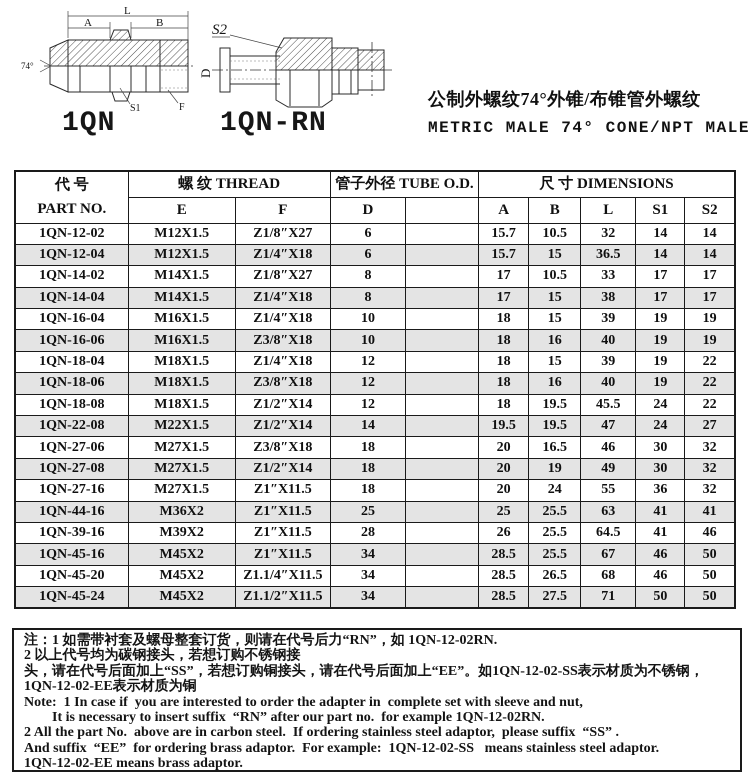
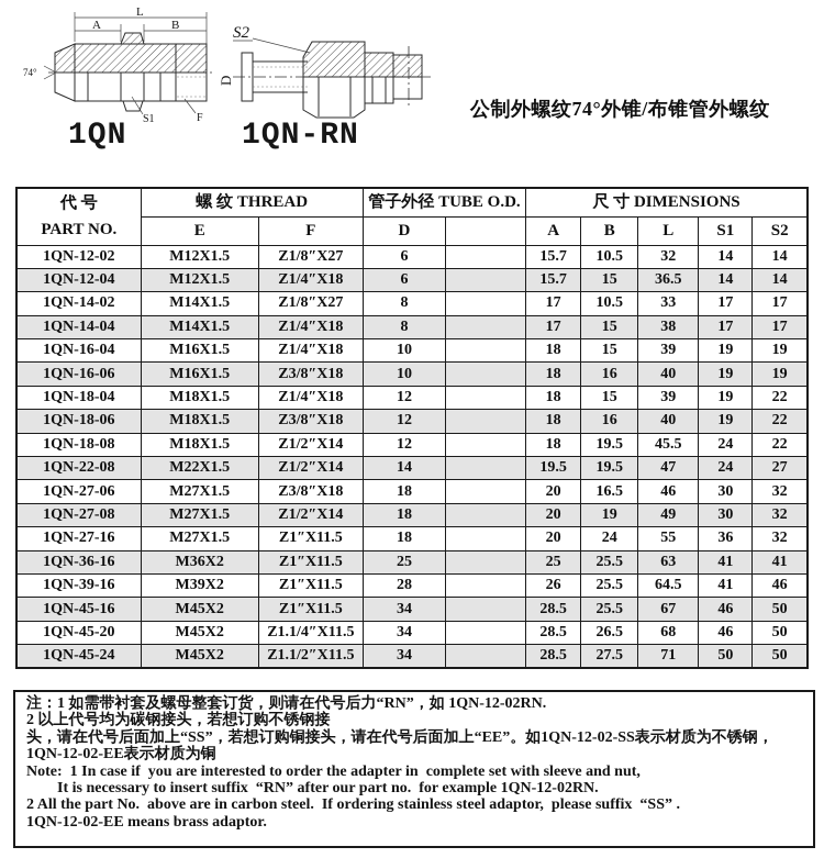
  L
  A
  B
  74°
  S1
  F
  1QN
  S2
  1QN-RN
  公制外螺纹74°外锥/布锥管外螺纹
- METRIC MALE 74° CONE/NPT MALE
  代 号 PART NO.	螺 纹 THREAD	管子外径 TUBE O.D.	尺 寸 DIMENSIONS
  E	F	D		A	B	L	S1	S2
  1QN-12-02	M12X1.5	Z1/8″X27	6		15.7	10.5	32	14	14
  1QN-12-04	M12X1.5	Z1/4″X18	6		15.7	15	36.5	14	14
  1QN-14-02	M14X1.5	Z1/8″X27	8		17	10.5	33	17	17
  1QN-14-04	M14X1.5	Z1/4″X18	8		17	15	38	17	17
  1QN-16-04	M16X1.5	Z1/4″X18	10		18	15	39	19	19
  1QN-16-06	M16X1.5	Z3/8″X18	10		18	16	40	19	19
  1QN-18-04	M18X1.5	Z1/4″X18	12		18	15	39	19	22
  1QN-18-06	M18X1.5	Z3/8″X18	12		18	16	40	19	22
  1QN-18-08	M18X1.5	Z1/2″X14	12		18	19.5	45.5	24	22
  1QN-22-08	M22X1.5	Z1/2″X14	14		19.5	19.5	47	24	27
  1QN-27-06	M27X1.5	Z3/8″X18	18		20	16.5	46	30	32
  1QN-27-08	M27X1.5	Z1/2″X14	18		20	19	49	30	32
  1QN-27-16	M27X1.5	Z1″X11.5	18		20	24	55	36	32
- 1QN-44-16	M36X2	Z1″X11.5	25		25	25.5	63	41	41
+ 1QN-36-16	M36X2	Z1″X11.5	25		25	25.5	63	41	41
  1QN-39-16	M39X2	Z1″X11.5	28		26	25.5	64.5	41	46
  1QN-45-16	M45X2	Z1″X11.5	34		28.5	25.5	67	46	50
  1QN-45-20	M45X2	Z1.1/4″X11.5	34		28.5	26.5	68	46	50
  1QN-45-24	M45X2	Z1.1/2″X11.5	34		28.5	27.5	71	50	50
  注：1 如需带衬套及螺母整套订货，则请在代号后力“RN”，如 1QN-12-02RN.
  2 以上代号均为碳钢接头，若想订购不锈钢接
  头，请在代号后面加上“SS”，若想订购铜接头，请在代号后面加上“EE”。如1QN-12-02-SS表示材质为不锈钢，
  1QN-12-02-EE表示材质为铜
  Note: 1 In case if you are interested to order the adapter in complete set with sleeve and nut,
  It is necessary to insert suffix “RN” after our part no. for example 1QN-12-02RN.
  2 All the part No. above are in carbon steel. If ordering stainless steel adaptor, please suffix “SS” .
- And suffix “EE” for ordering brass adaptor. For example: 1QN-12-02-SS means stainless steel adaptor.
  1QN-12-02-EE means brass adaptor.
